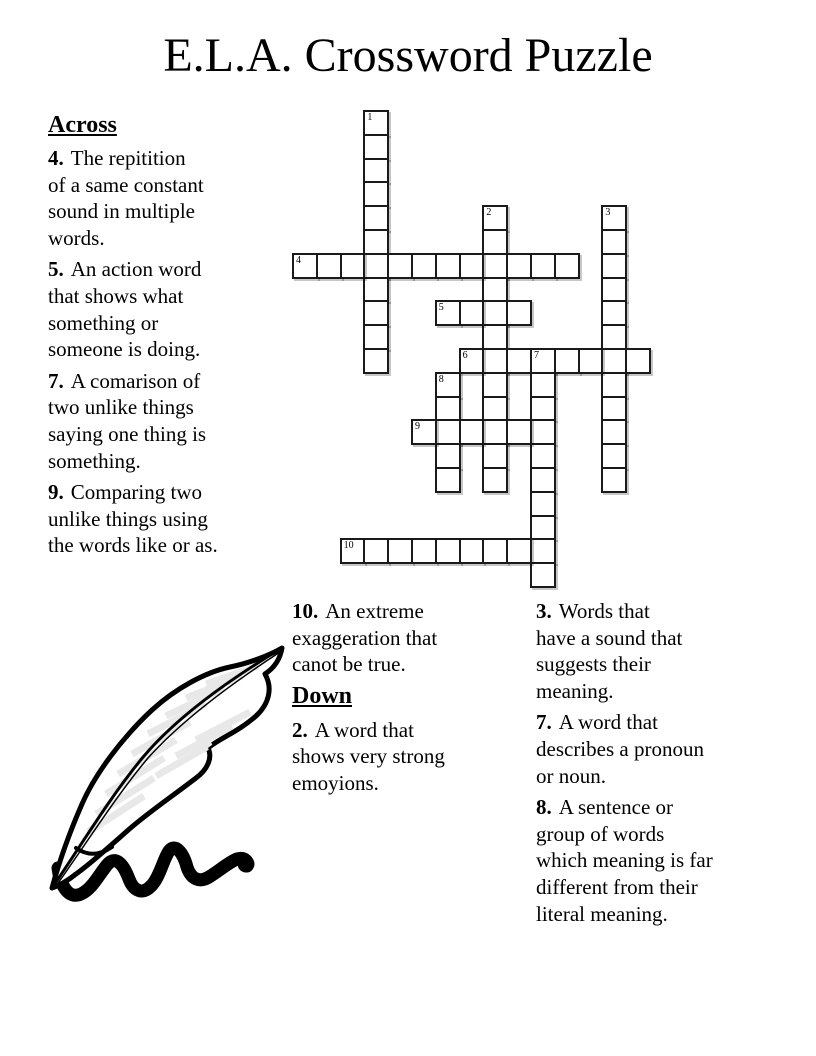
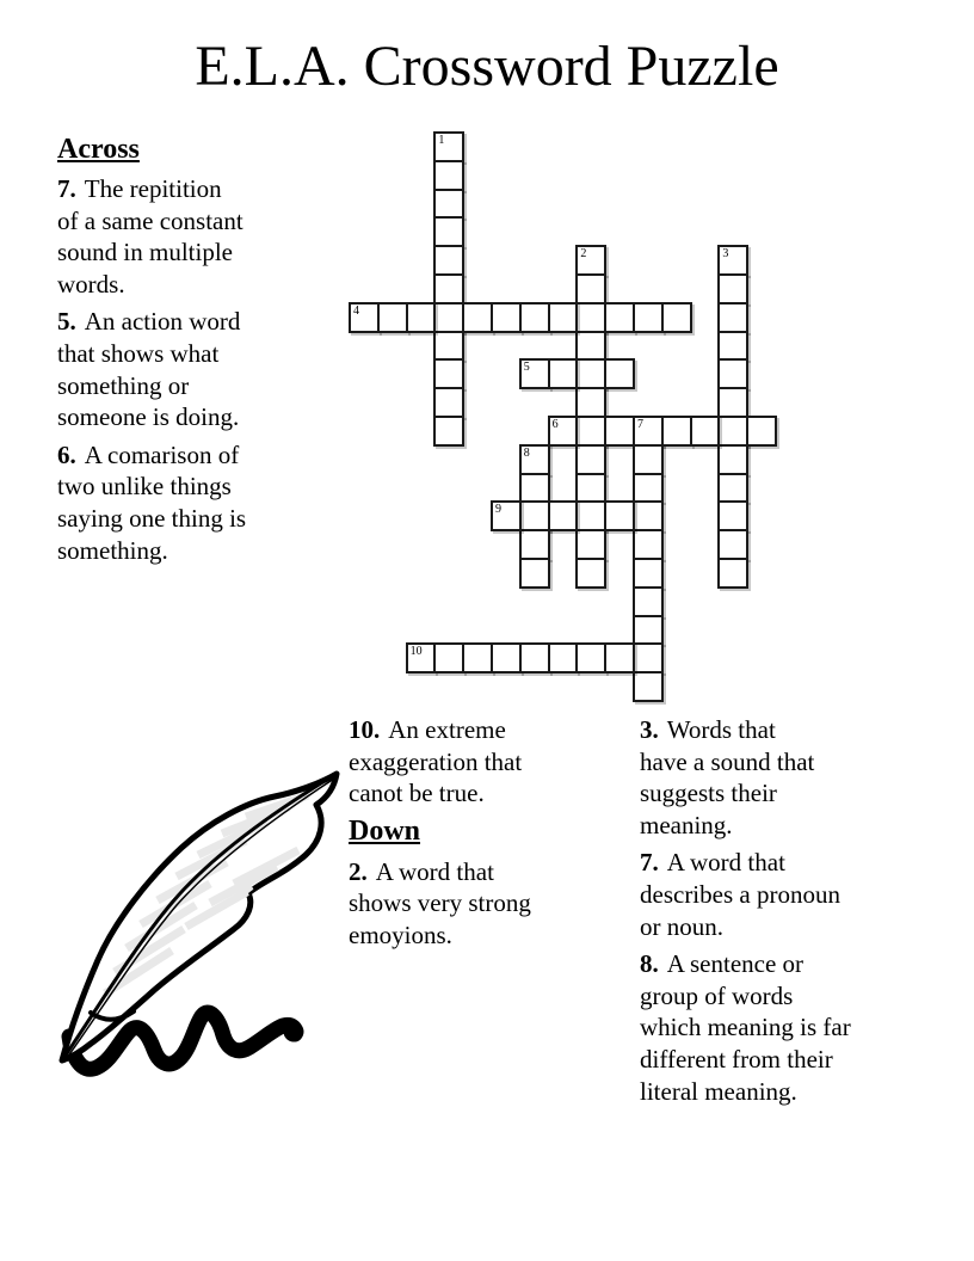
  E.L.A. Crossword Puzzle
  Across
- 4. The repitition
+ 7. The repitition
  of a same constant
  sound in multiple
  words.
  5. An action word
  that shows what
  something or
  someone is doing.
- 7. A comarison of
+ 6. A comarison of
  two unlike things
  saying one thing is
  something.
- 9. Comparing two
- unlike things using
- the words like or as.
  1
  2
  3
  4
  5
  6
  7
  8
  9
  10
  10. An extreme
  exaggeration that
  canot be true.
  Down
  2. A word that
  shows very strong
  emoyions.
  3. Words that
  have a sound that
  suggests their
  meaning.
  7. A word that
  describes a pronoun
  or noun.
  8. A sentence or
  group of words
  which meaning is far
  different from their
  literal meaning.
